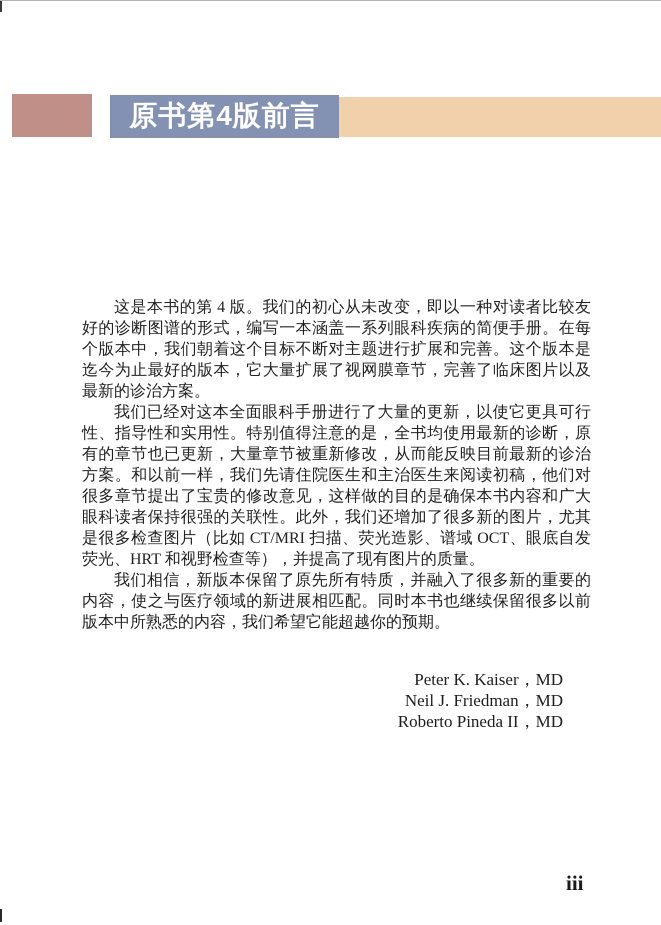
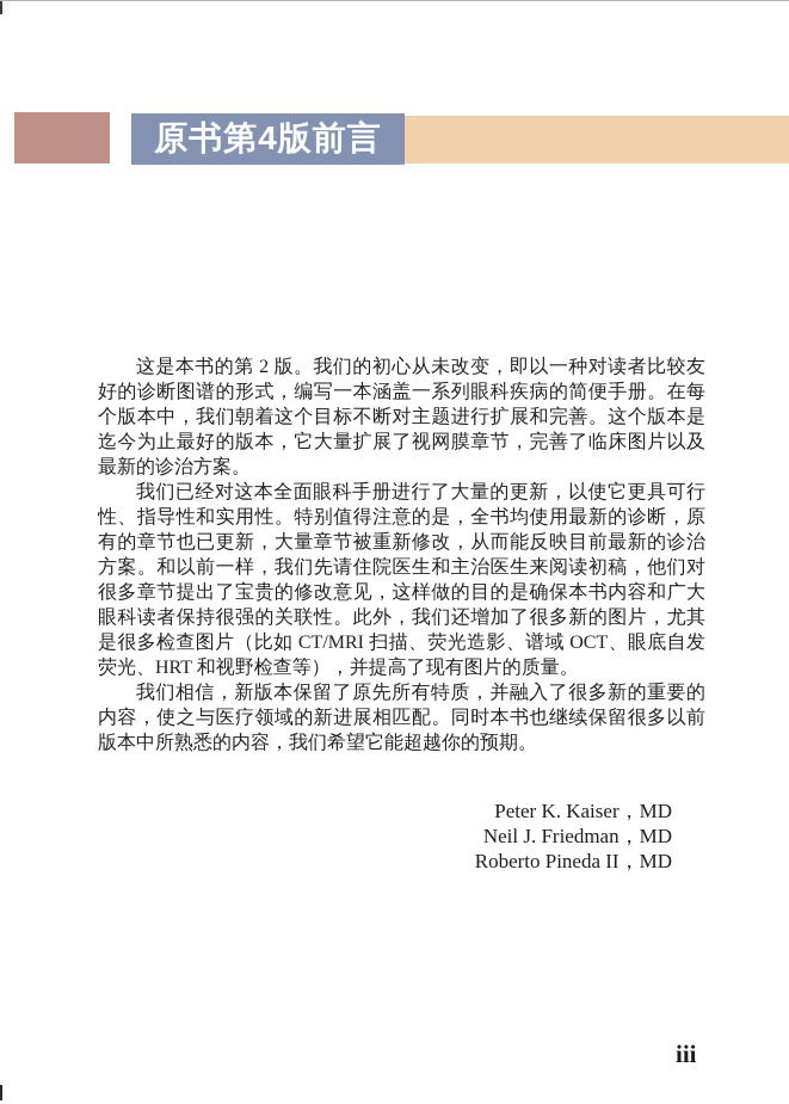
  原书第4版前言
- 这是本书的第 4 版。我们的初心从未改变，即以一种对读者比较友好的诊断图谱的形式，编写一本涵盖一系列眼科疾病的简便手册。在每个版本中，我们朝着这个目标不断对主题进行扩展和完善。这个版本是迄今为止最好的版本，它大量扩展了视网膜章节，完善了临床图片以及最新的诊治方案。
+ 这是本书的第 2 版。我们的初心从未改变，即以一种对读者比较友好的诊断图谱的形式，编写一本涵盖一系列眼科疾病的简便手册。在每个版本中，我们朝着这个目标不断对主题进行扩展和完善。这个版本是迄今为止最好的版本，它大量扩展了视网膜章节，完善了临床图片以及最新的诊治方案。
  我们已经对这本全面眼科手册进行了大量的更新，以使它更具可行性、指导性和实用性。特别值得注意的是，全书均使用最新的诊断，原有的章节也已更新，大量章节被重新修改，从而能反映目前最新的诊治方案。和以前一样，我们先请住院医生和主治医生来阅读初稿，他们对很多章节提出了宝贵的修改意见，这样做的目的是确保本书内容和广大眼科读者保持很强的关联性。此外，我们还增加了很多新的图片，尤其是很多检查图片（比如 CT/MRI 扫描、荧光造影、谱域 OCT、眼底自发荧光、HRT 和视野检查等），并提高了现有图片的质量。
  我们相信，新版本保留了原先所有特质，并融入了很多新的重要的内容，使之与医疗领域的新进展相匹配。同时本书也继续保留很多以前版本中所熟悉的内容，我们希望它能超越你的预期。
  Peter K. Kaiser，MD
  Neil J. Friedman，MD
  Roberto Pineda II，MD
  iii
